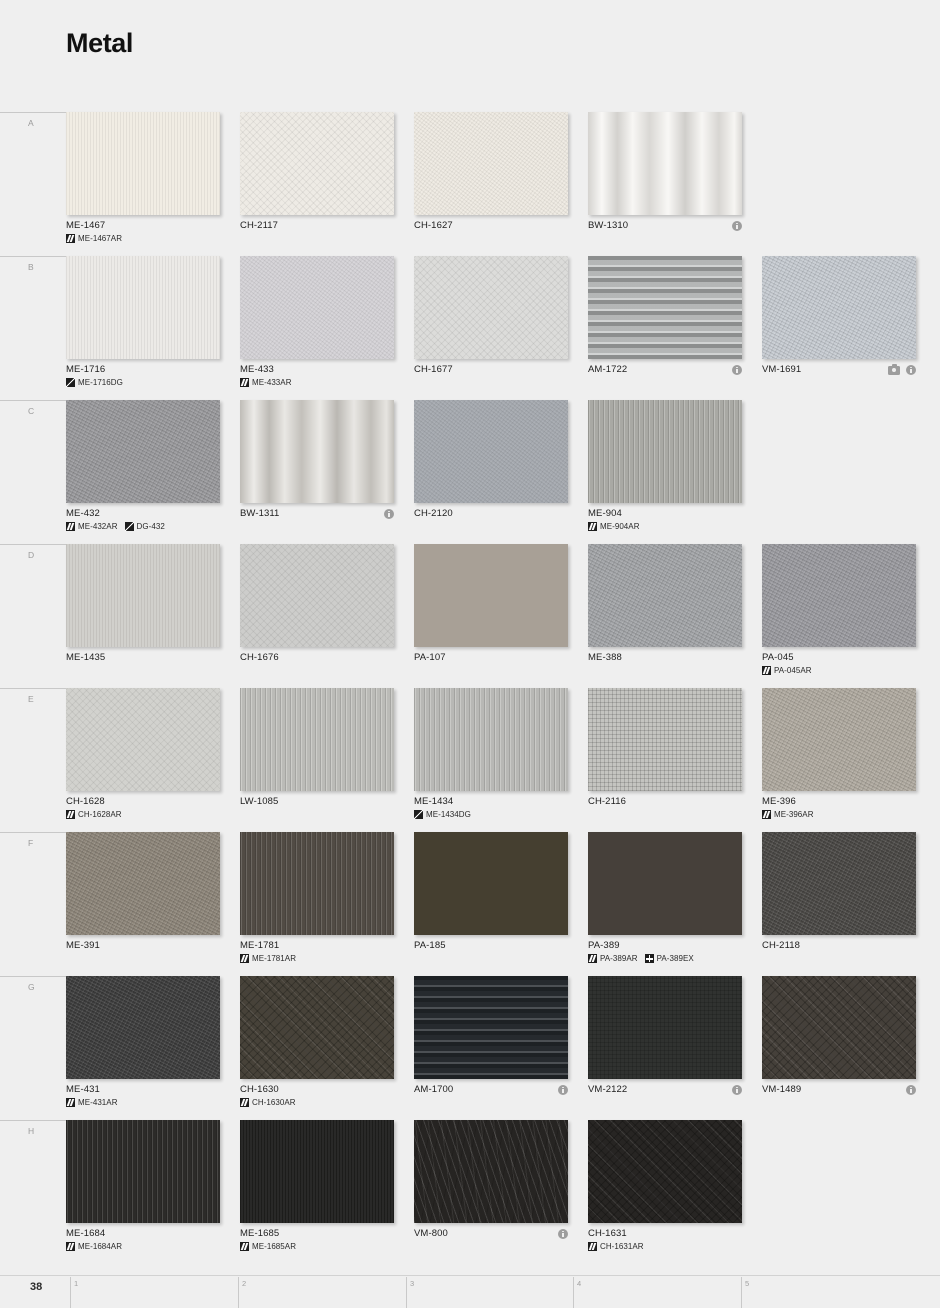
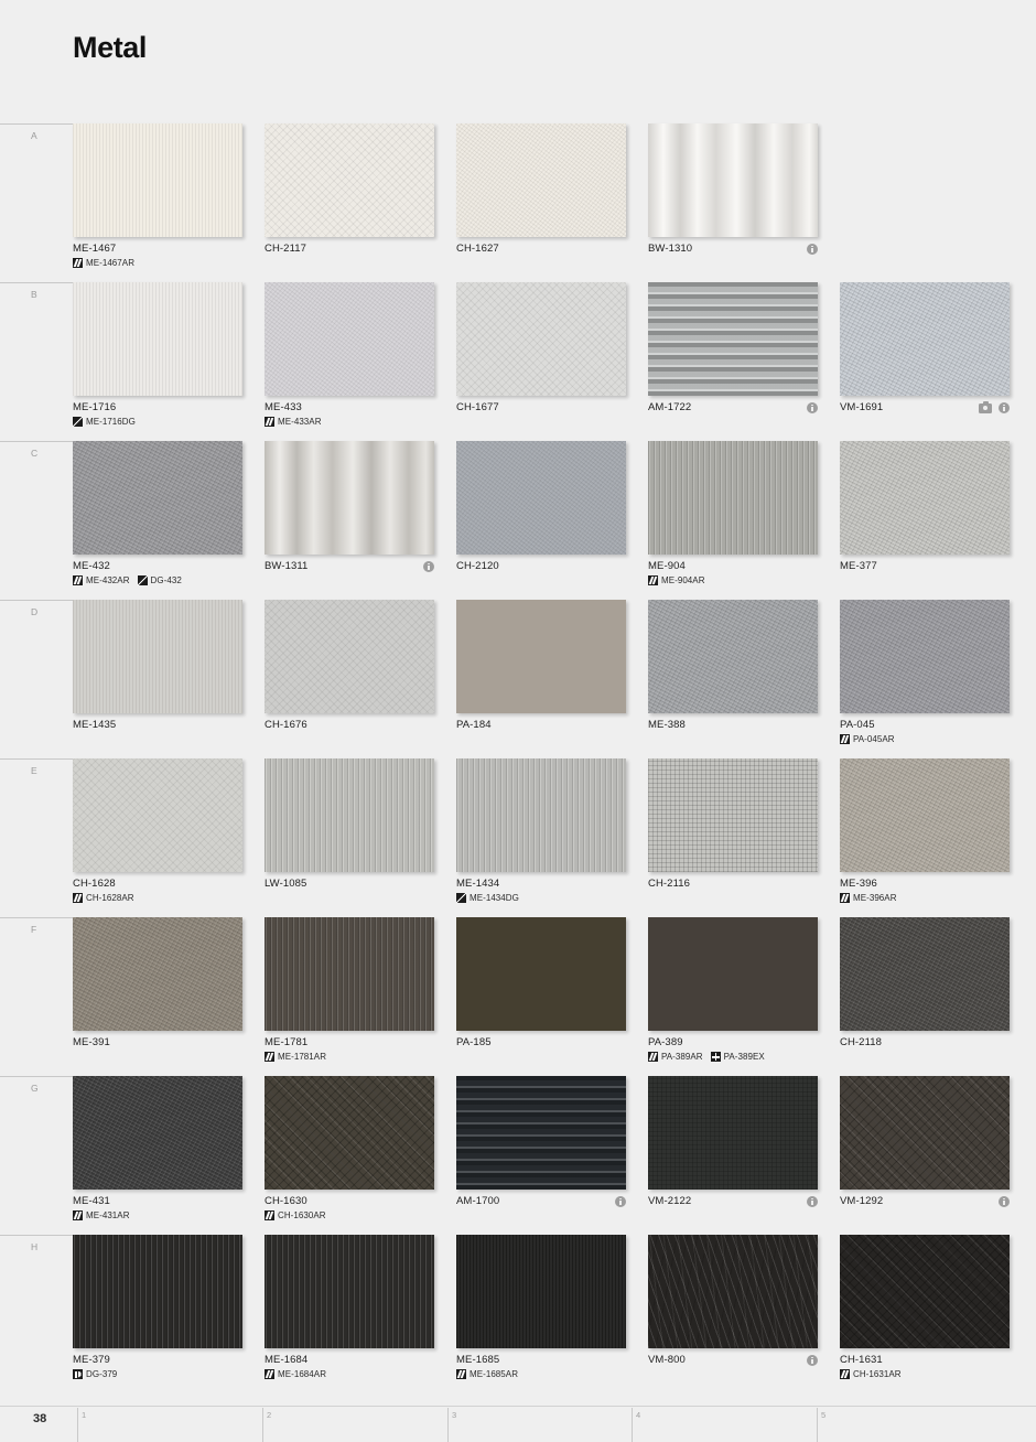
  Metal
  A
  B
  C
  D
  E
  F
  G
  H
  ME-1467
  ME-1467AR
  CH-2117
  CH-1627
  BW-1310
  ME-1716
  ME-1716DG
  ME-433
  ME-433AR
  CH-1677
  AM-1722
  VM-1691
  ME-432
  ME-432AR
  DG-432
  BW-1311
  CH-2120
  ME-904
  ME-904AR
+ ME-377
  ME-1435
  CH-1676
- PA-107
+ PA-184
  ME-388
  PA-045
  PA-045AR
  CH-1628
  CH-1628AR
  LW-1085
  ME-1434
  ME-1434DG
  CH-2116
  ME-396
  ME-396AR
  ME-391
  ME-1781
  ME-1781AR
  PA-185
  PA-389
  PA-389AR
  PA-389EX
  CH-2118
  ME-431
  ME-431AR
  CH-1630
  CH-1630AR
  AM-1700
  VM-2122
- VM-1489
+ VM-1292
+ ME-379
+ DG-379
  ME-1684
  ME-1684AR
  ME-1685
  ME-1685AR
  VM-800
  CH-1631
  CH-1631AR
  38
  1
  2
  3
  4
  5
